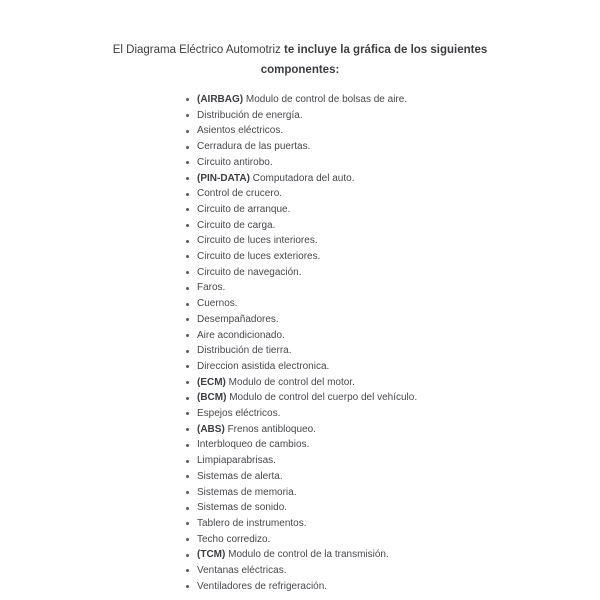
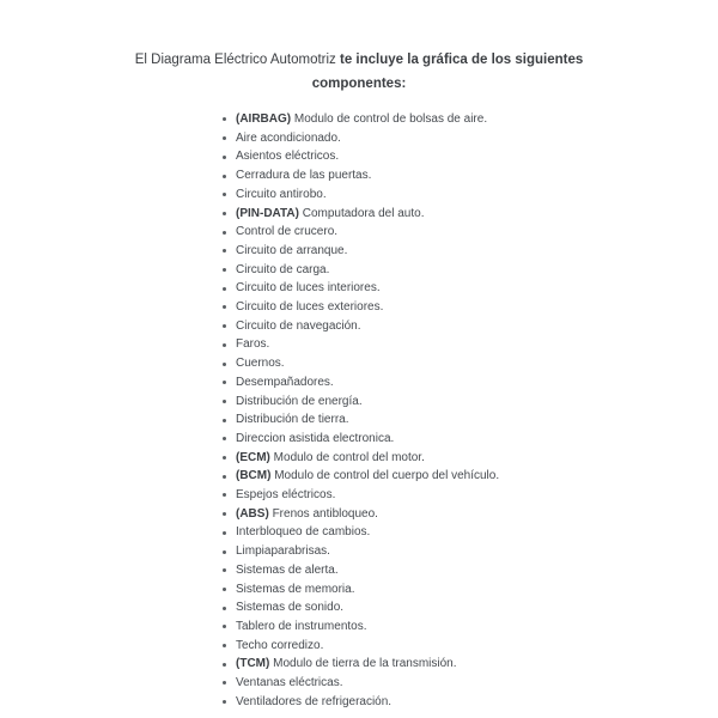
  El Diagrama Eléctrico Automotriz te incluye la gráfica de los siguientes
  componentes:
  (AIRBAG) Modulo de control de bolsas de aire.
- Distribución de energía.
+ Aire acondicionado.
  Asientos eléctricos.
  Cerradura de las puertas.
  Circuito antirobo.
  (PIN-DATA) Computadora del auto.
  Control de crucero.
  Circuito de arranque.
  Circuito de carga.
  Circuito de luces interiores.
  Circuito de luces exteriores.
  Circuito de navegación.
  Faros.
  Cuernos.
  Desempañadores.
- Aire acondicionado.
+ Distribución de energía.
  Distribución de tierra.
  Direccion asistida electronica.
  (ECM) Modulo de control del motor.
  (BCM) Modulo de control del cuerpo del vehículo.
  Espejos eléctricos.
  (ABS) Frenos antibloqueo.
  Interbloqueo de cambios.
  Limpiaparabrisas.
  Sistemas de alerta.
  Sistemas de memoria.
  Sistemas de sonido.
  Tablero de instrumentos.
  Techo corredizo.
- (TCM) Modulo de control de la transmisión.
+ (TCM) Modulo de tierra de la transmisión.
  Ventanas eléctricas.
  Ventiladores de refrigeración.
